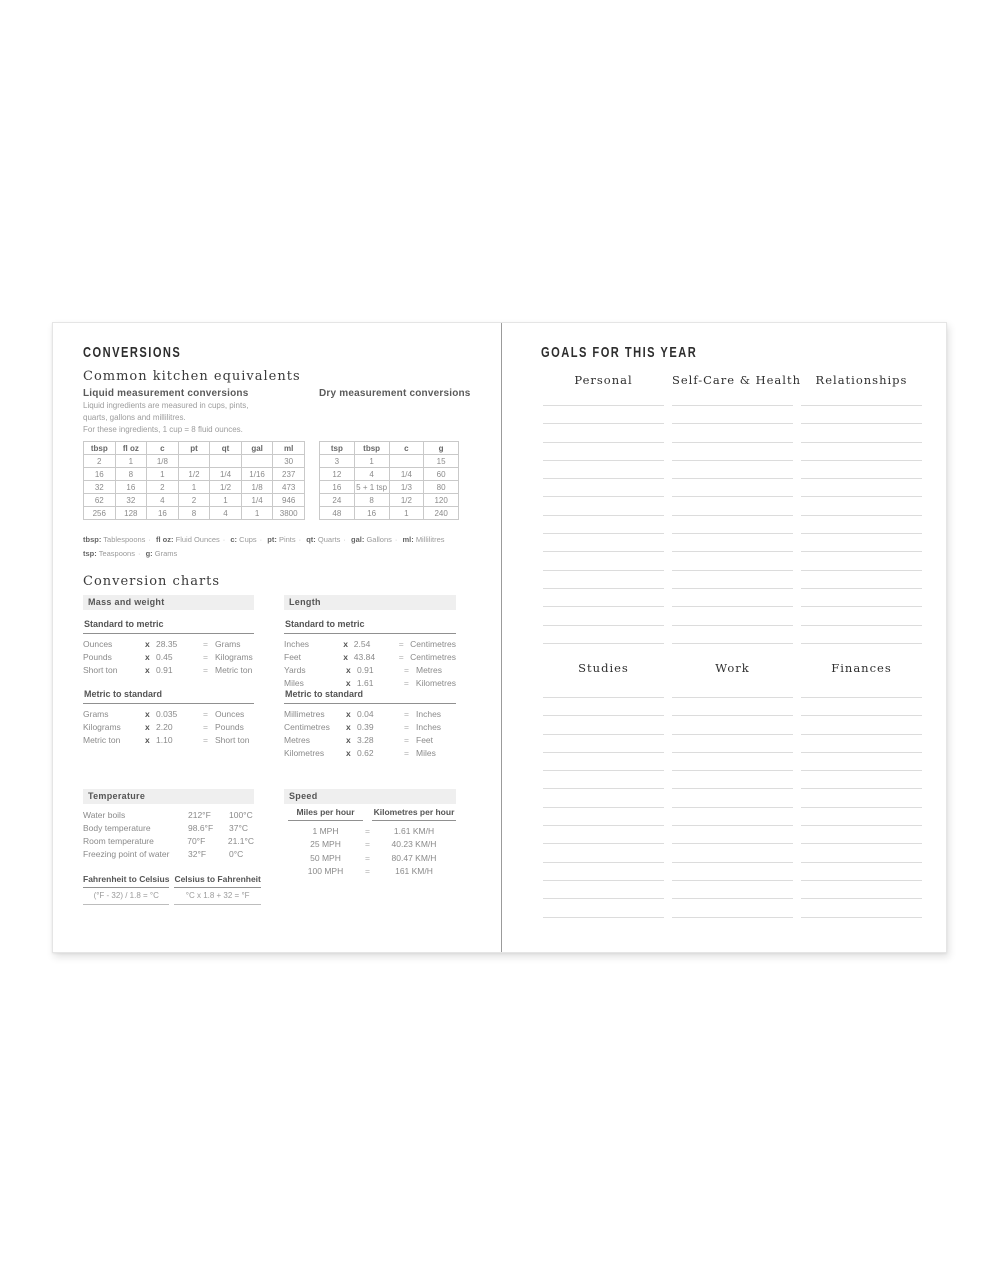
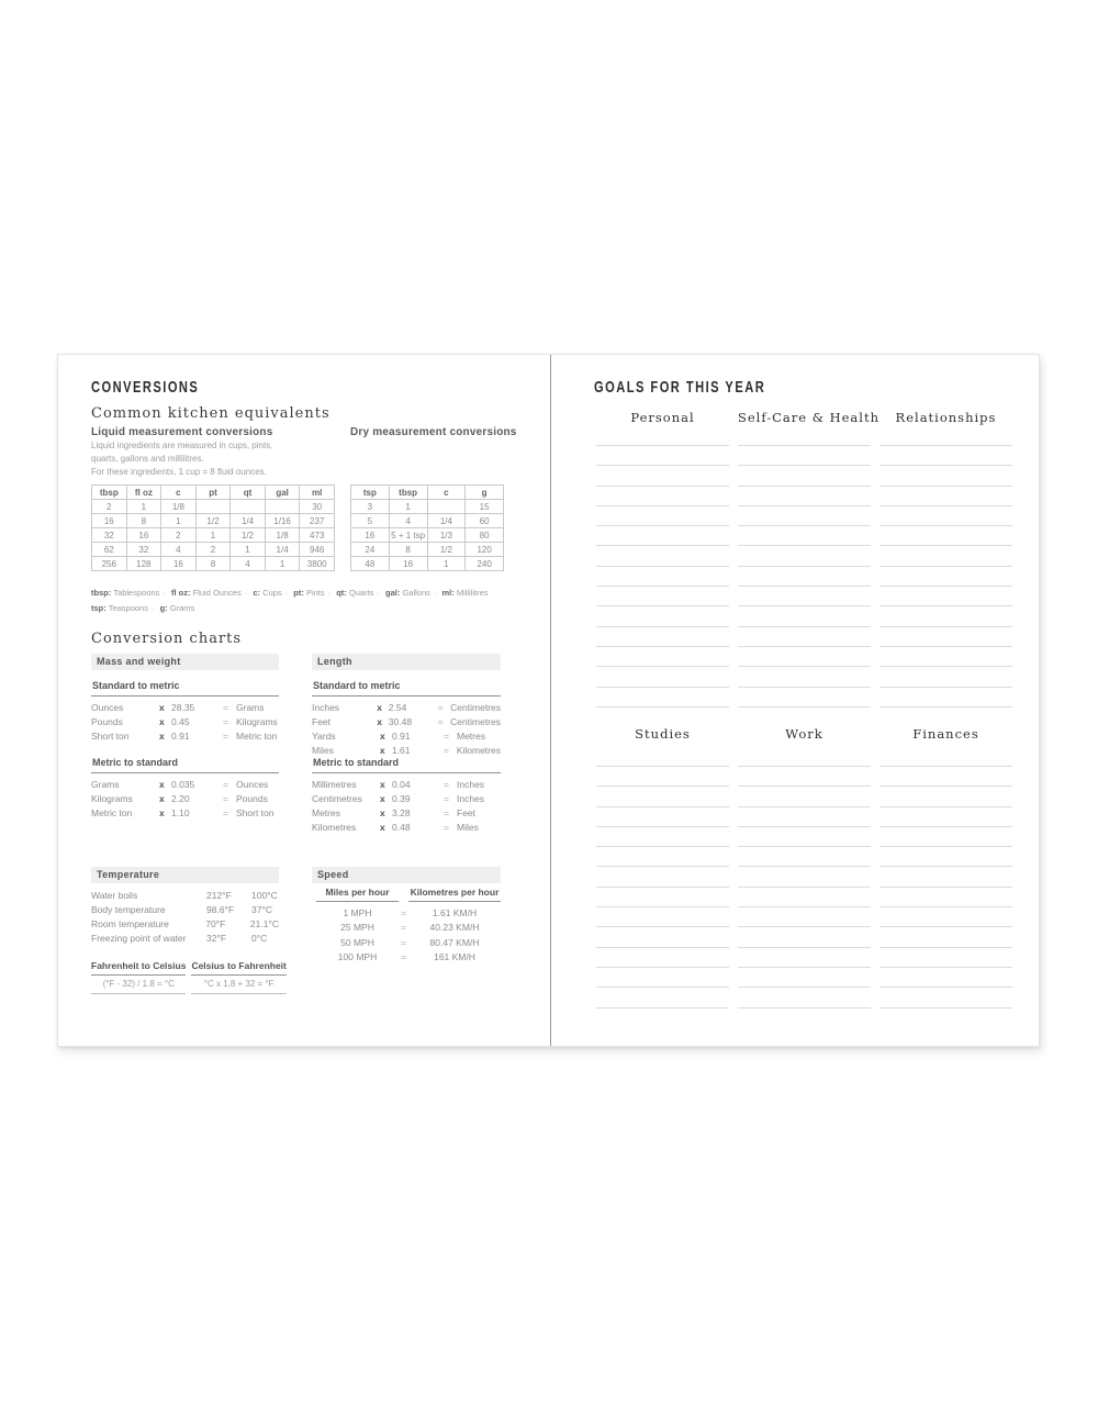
  CONVERSIONS
  Common kitchen equivalents
  Liquid measurement conversions
  Liquid ingredients are measured in cups, pints,
  quarts, gallons and millilitres.
  For these ingredients, 1 cup = 8 fluid ounces.
  Dry measurement conversions
  tbsp	fl oz	c	pt	qt	gal	ml
  2	1	1/8				30
  16	8	1	1/2	1/4	1/16	237
  32	16	2	1	1/2	1/8	473
  62	32	4	2	1	1/4	946
  256	128	16	8	4	1	3800
  tsp	tbsp	c	g
  3	1		15
- 12	4	1/4	60
+ 5	4	1/4	60
  16	5 + 1 tsp	1/3	80
  24	8	1/2	120
  48	16	1	240
  tbsp: Tablespoons · fl oz: Fluid Ounces c: Cups pt: Pints qt: Quarts · gal: Gallons ml: Millilitres
  tsp: Teaspoons g: Grams
  Conversion charts
  Mass and weight
  Standard to metric
  Ounces
  x
  28.35
  =
  Grams
  Pounds
  x
  0.45
  =
  Kilograms
  Short ton
  x
  0.91
  =
  Metric ton
  Metric to standard
  Grams
  x
  0.035
  =
  Ounces
  Kilograms
  x
  2.20
  =
  Pounds
  Metric ton
  x
  1.10
  =
  Short ton
  Length
  Standard to metric
  Inches
  x
  2.54
  =
  Centimetres
  Feet
  x
- 43.84
+ 30.48
  =
  Centimetres
  Yards
  x
  0.91
  =
  Metres
  Miles
  x
  1.61
  =
  Kilometres
  Metric to standard
  Millimetres
  x
  0.04
  =
  Inches
  Centimetres
  x
  0.39
  =
  Inches
  Metres
  x
  3.28
  =
  Feet
  Kilometres
  x
- 0.62
+ 0.48
  =
  Miles
  Temperature
  Water boils
  212°F
  100°C
  Body temperature
  98.6°F
  37°C
  Room temperature
  70°F
  21.1°C
  Freezing point of water
  32°F
  0°C
  Fahrenheit to Celsius
  (°F - 32) / 1.8 = °C
  Celsius to Fahrenheit
  °C x 1.8 + 32 = °F
  Speed
  Miles per hour
  Kilometres per hour
  1 MPH
  =
  1.61 KM/H
  25 MPH
  =
  40.23 KM/H
  50 MPH
  =
  80.47 KM/H
  100 MPH
  =
  161 KM/H
  GOALS FOR THIS YEAR
  Personal
  Self-Care & Health
  Relationships
  Studies
  Work
  Finances
